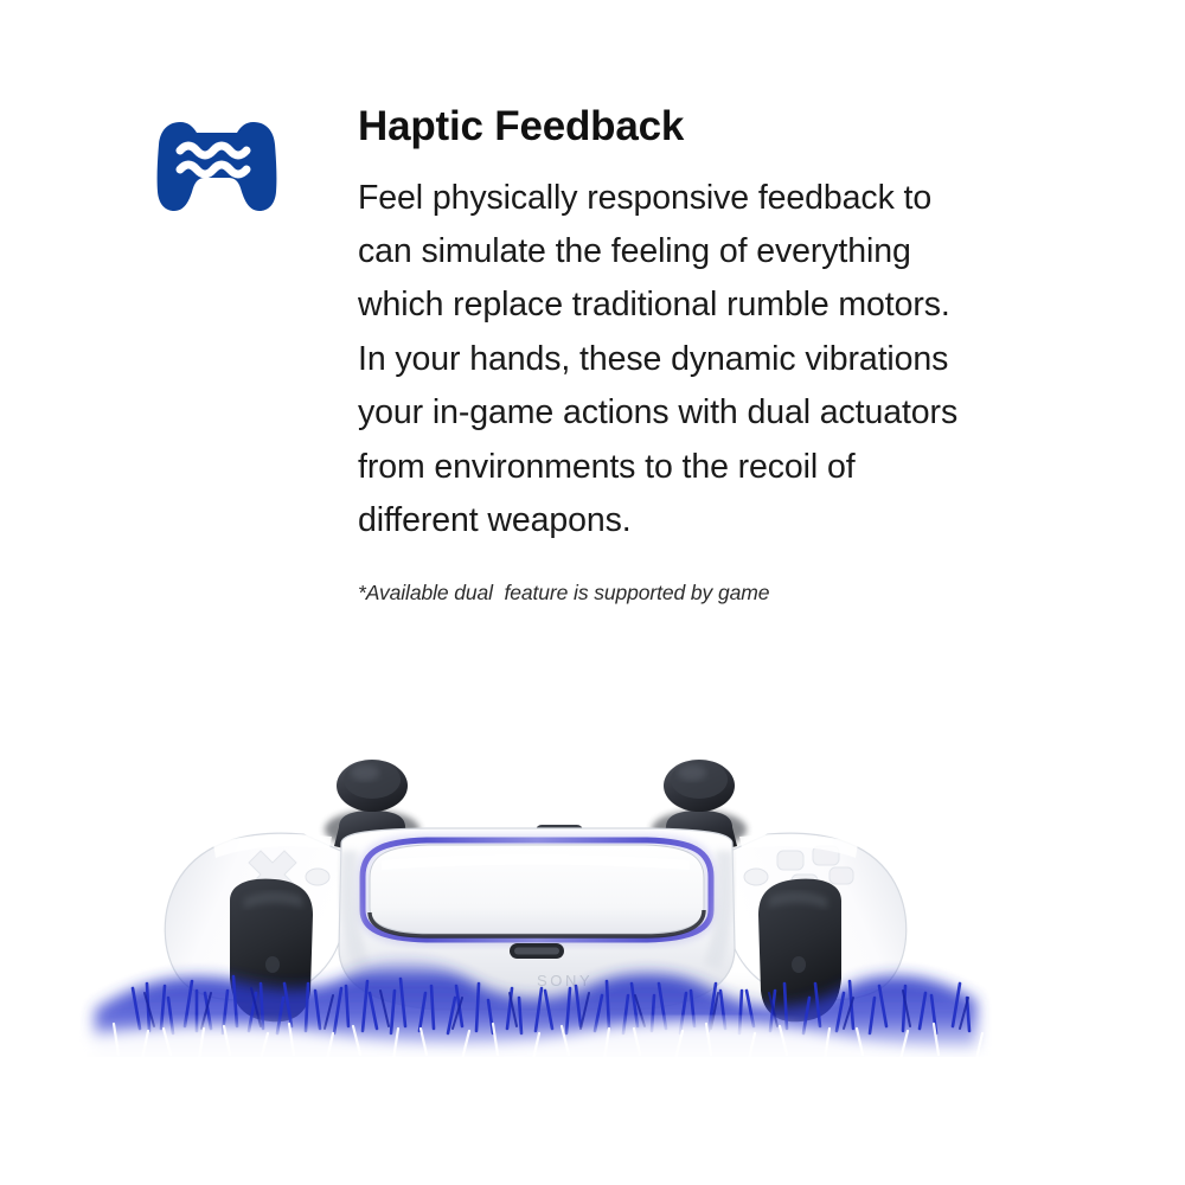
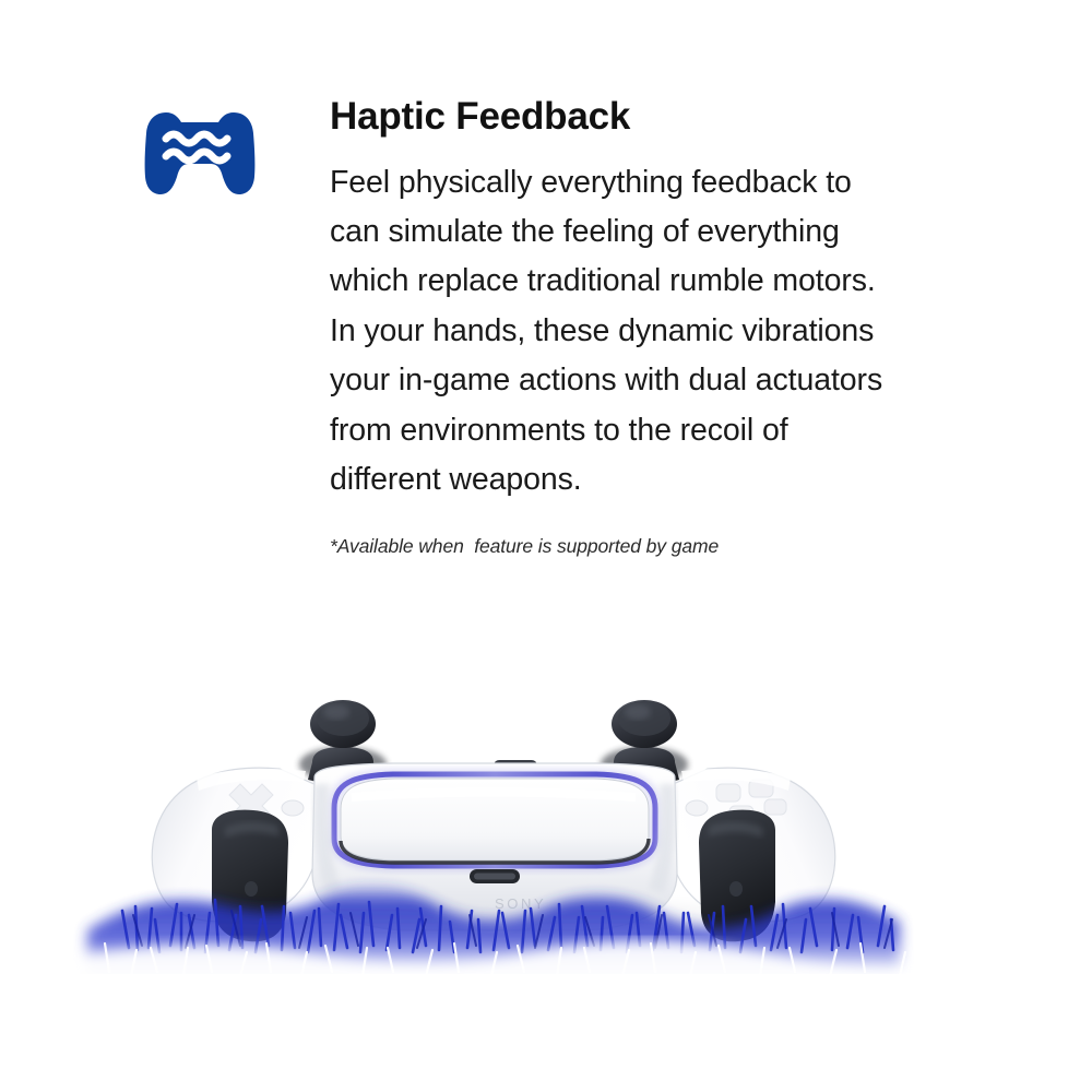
  Haptic Feedback
- Feel physically responsive feedback to
+ Feel physically everything feedback to
  can simulate the feeling of everything
  which replace traditional rumble motors.
  In your hands, these dynamic vibrations
  your in-game actions with dual actuators
  from environments to the recoil of
  different weapons.
- *Available dual feature is supported by game
+ *Available when feature is supported by game
  SONY
